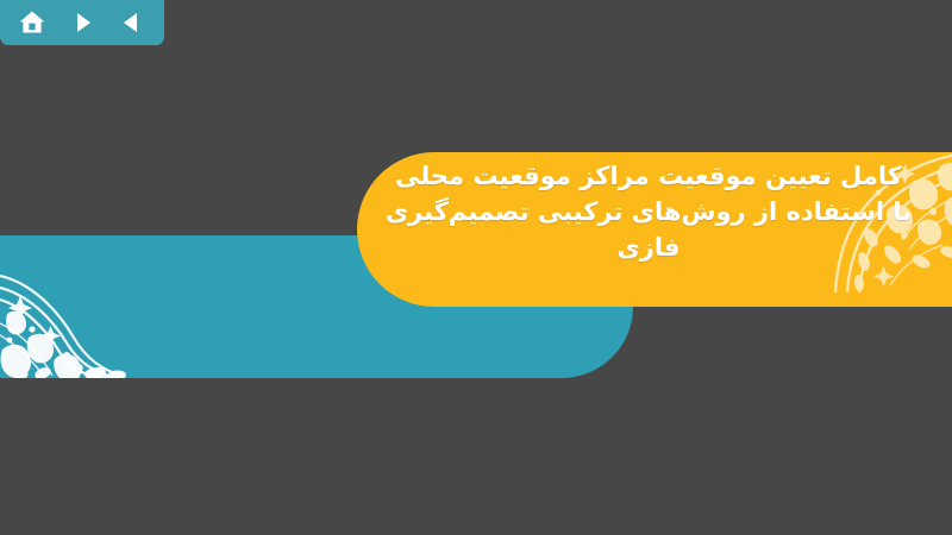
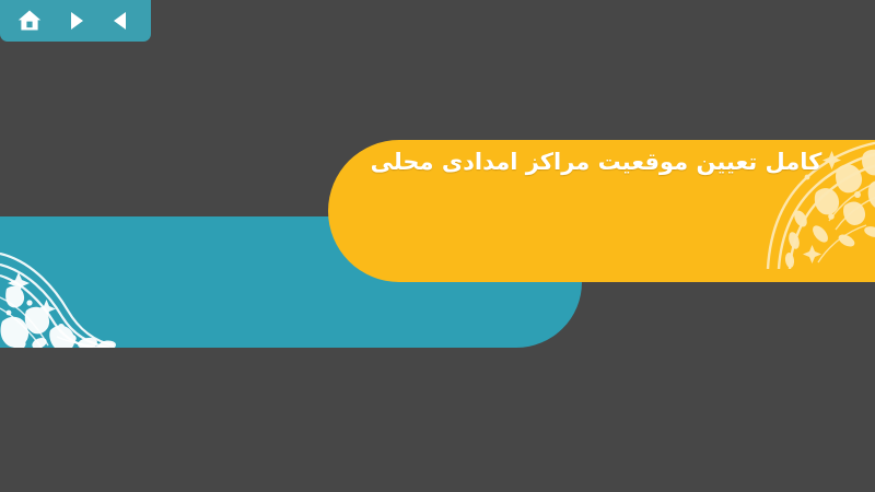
- کامل تعیین موقعیت مراکز موقعیت محلی
+ کامل تعیین موقعیت مراکز امدادی محلی
- با استفاده از روش‌های ترکیبی تصمیم‌گیری
- فازی
